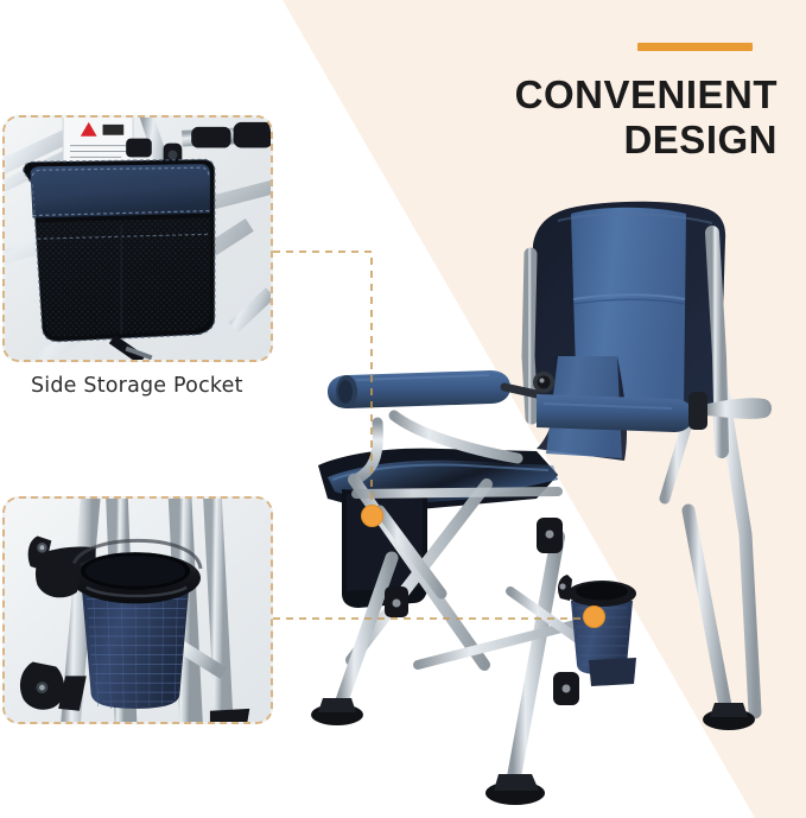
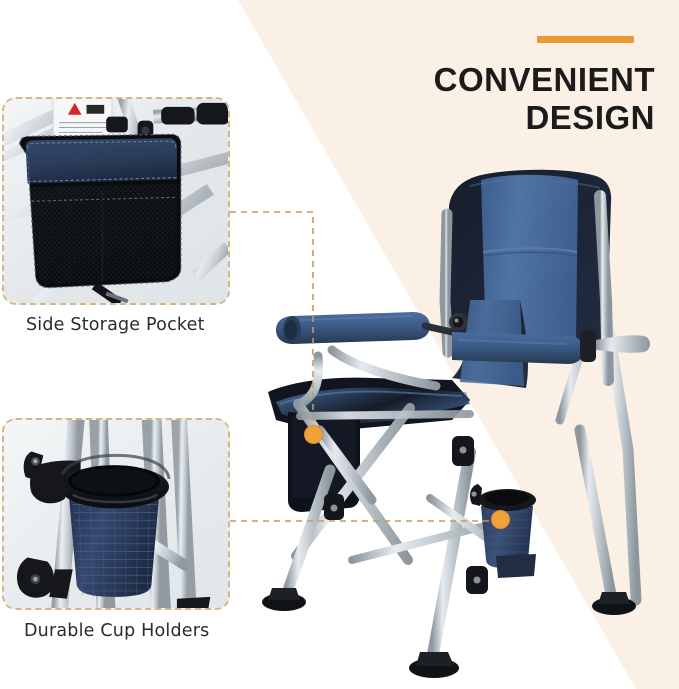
  Side Storage Pocket
+ Durable Cup Holders
  CONVENIENT
  DESIGN
